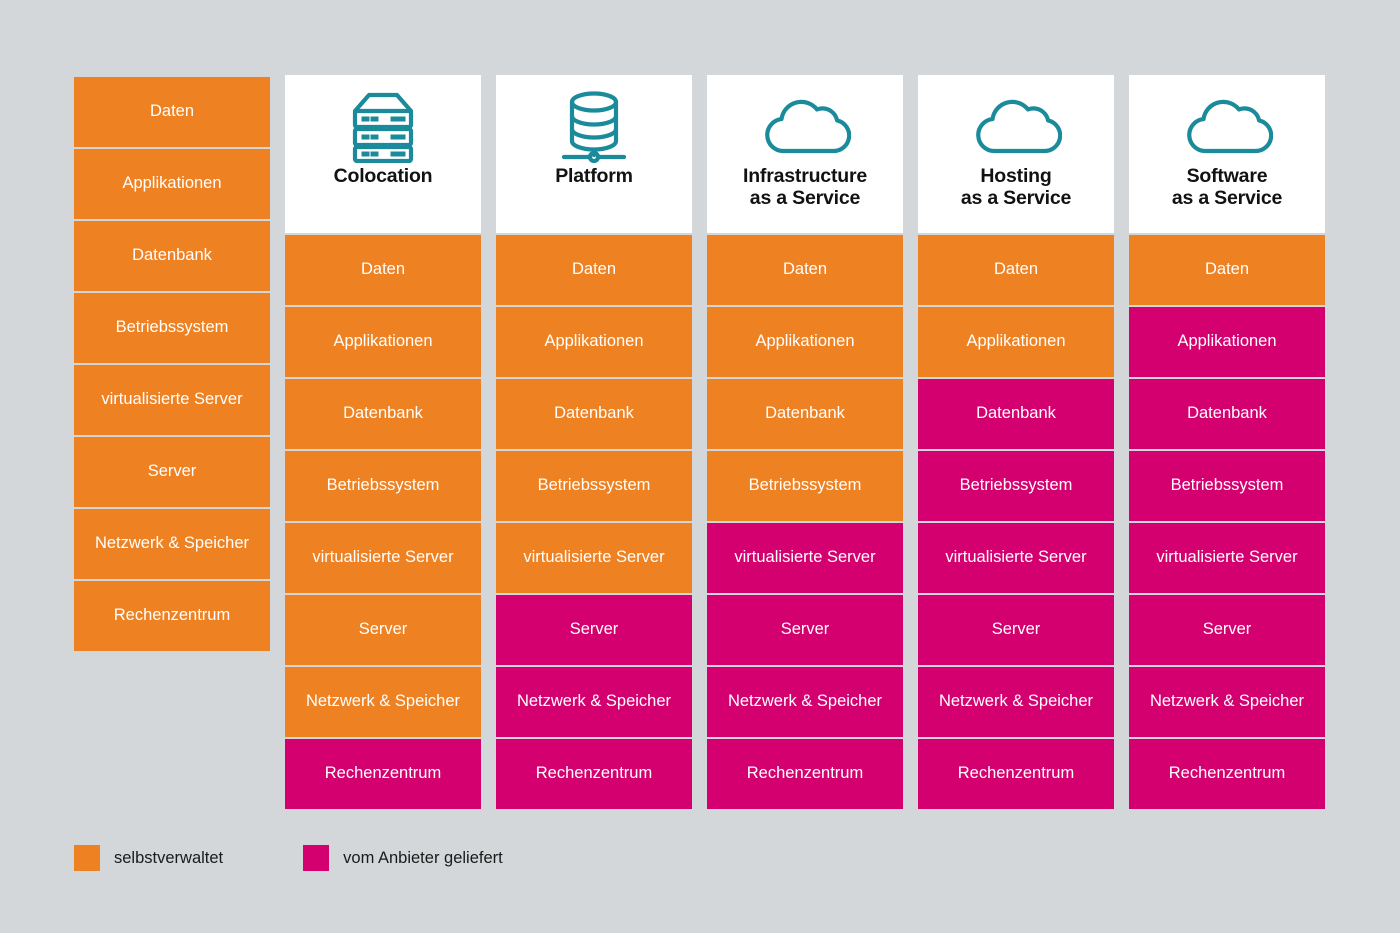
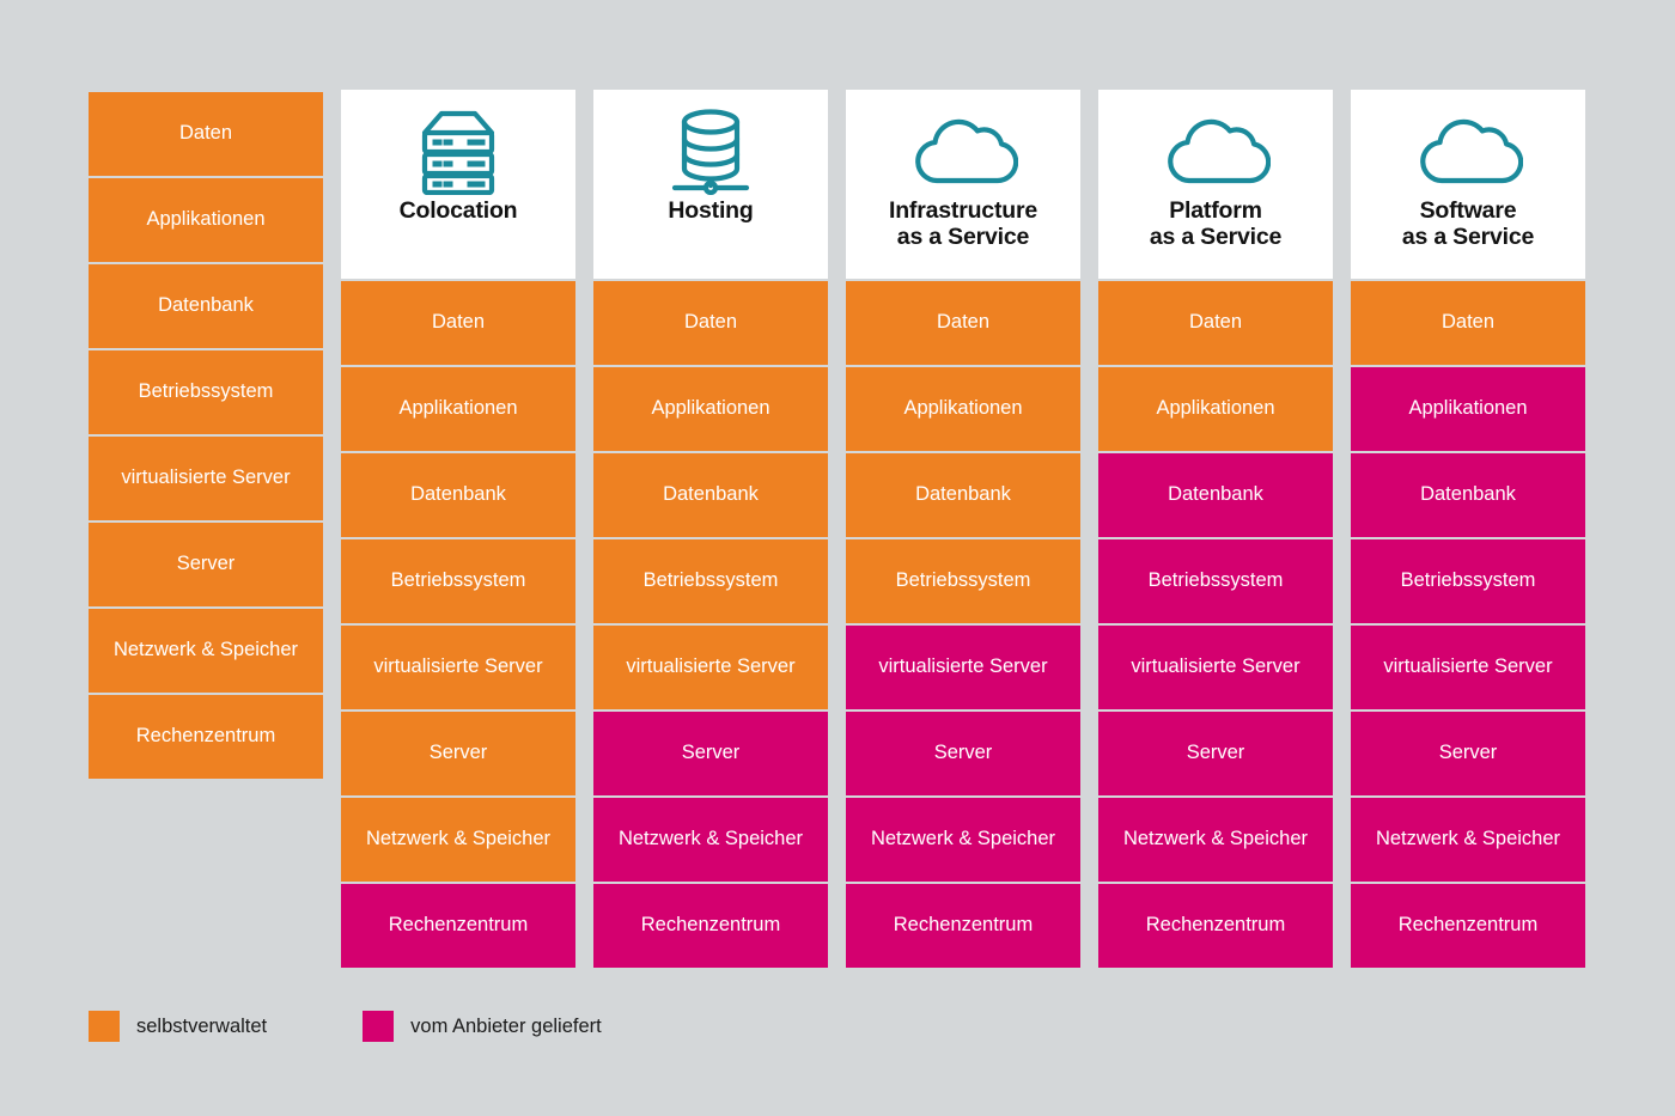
  Daten
  Applikationen
  Datenbank
  Betriebssystem
  virtualisierte Server
  Server
  Netzwerk & Speicher
  Rechenzentrum
  Colocation
  Daten
  Applikationen
  Datenbank
  Betriebssystem
  virtualisierte Server
  Server
  Netzwerk & Speicher
  Rechenzentrum
- Platform
+ Hosting
  Daten
  Applikationen
  Datenbank
  Betriebssystem
  virtualisierte Server
  Server
  Netzwerk & Speicher
  Rechenzentrum
  Infrastructure
  as a Service
  Daten
  Applikationen
  Datenbank
  Betriebssystem
  virtualisierte Server
  Server
  Netzwerk & Speicher
  Rechenzentrum
- Hosting
+ Platform
  as a Service
  Daten
  Applikationen
  Datenbank
  Betriebssystem
  virtualisierte Server
  Server
  Netzwerk & Speicher
  Rechenzentrum
  Software
  as a Service
  Daten
  Applikationen
  Datenbank
  Betriebssystem
  virtualisierte Server
  Server
  Netzwerk & Speicher
  Rechenzentrum
  selbstverwaltet
  vom Anbieter geliefert
